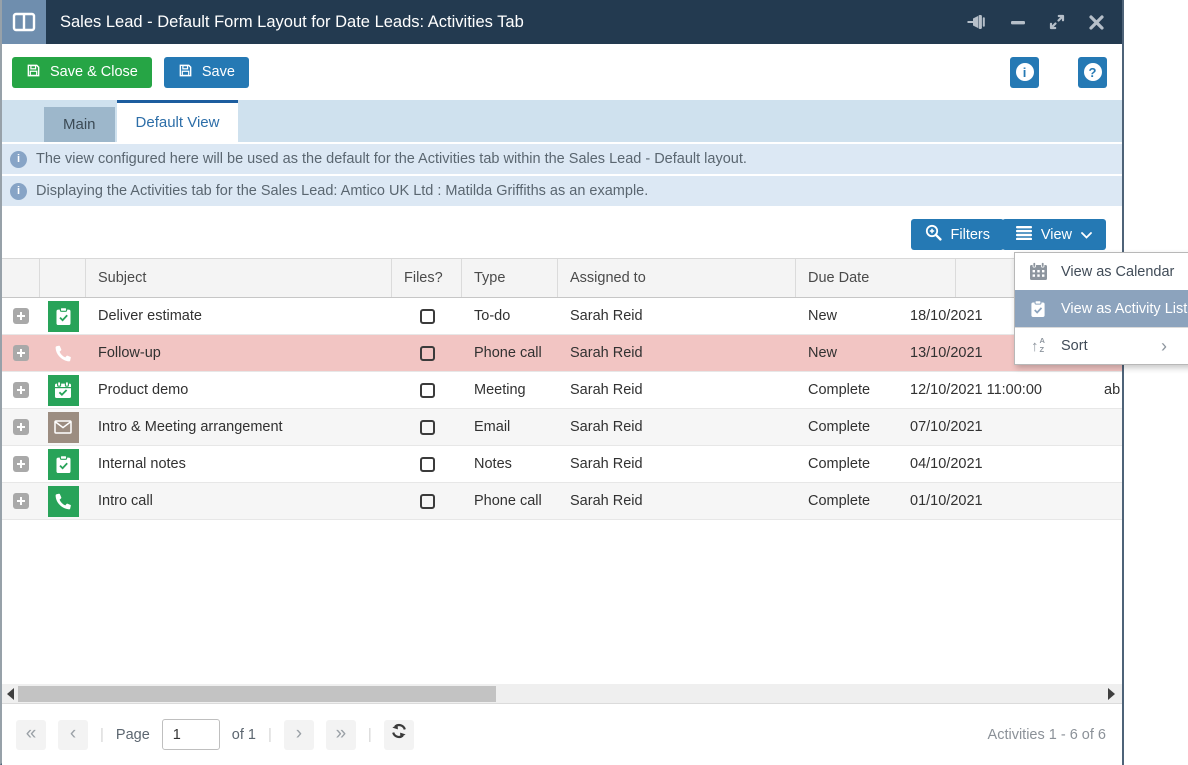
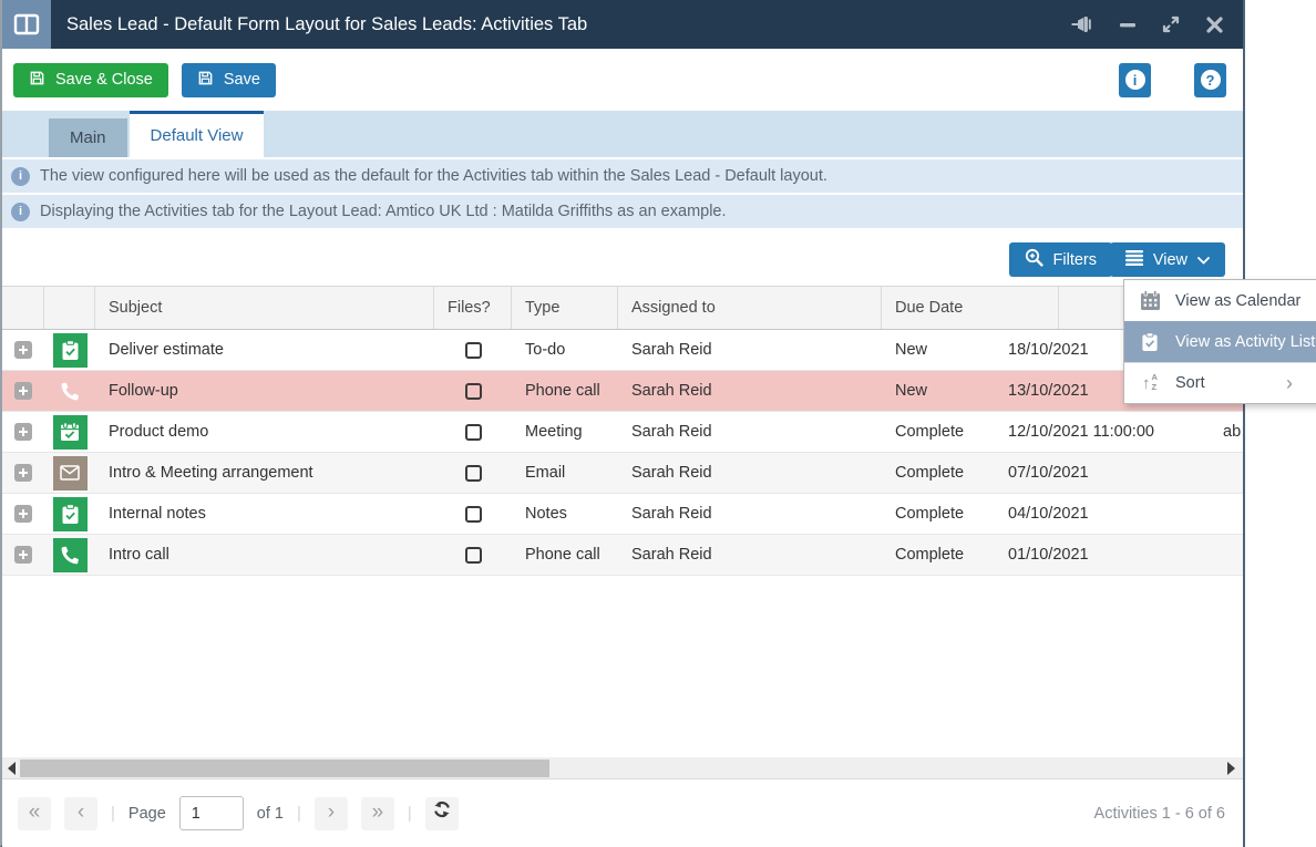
- Sales Lead - Default Form Layout for Date Leads: Activities Tab
+ Sales Lead - Default Form Layout for Sales Leads: Activities Tab
  Save & Close
  Save
  i
  ?
  Main
  Default View
  i
  The view configured here will be used as the default for the Activities tab within the Sales Lead - Default layout.
  i
- Displaying the Activities tab for the Sales Lead: Amtico UK Ltd : Matilda Griffiths as an example.
+ Displaying the Activities tab for the Layout Lead: Amtico UK Ltd : Matilda Griffiths as an example.
  Filters
  View
  Subject
  Files?
  Type
  Assigned to
  Due Date
  Deliver estimate
  To-do
  Sarah Reid
  New
  18/10/2021
  Follow-up
  Phone call
  Sarah Reid
  New
  13/10/2021
  Product demo
  Meeting
  Sarah Reid
  Complete
  12/10/2021 11:00:00
  ab
  Intro & Meeting arrangement
  Email
  Sarah Reid
  Complete
  07/10/2021
  Internal notes
  Notes
  Sarah Reid
  Complete
  04/10/2021
  Intro call
  Phone call
  Sarah Reid
  Complete
  01/10/2021
  «
  ‹
  |
  Page
  1
  of 1
  |
  ›
  »
  |
  Activities 1 - 6 of 6
  View as Calendar
  View as Activity List
  ↑
  A
  Z
  Sort
  ›
